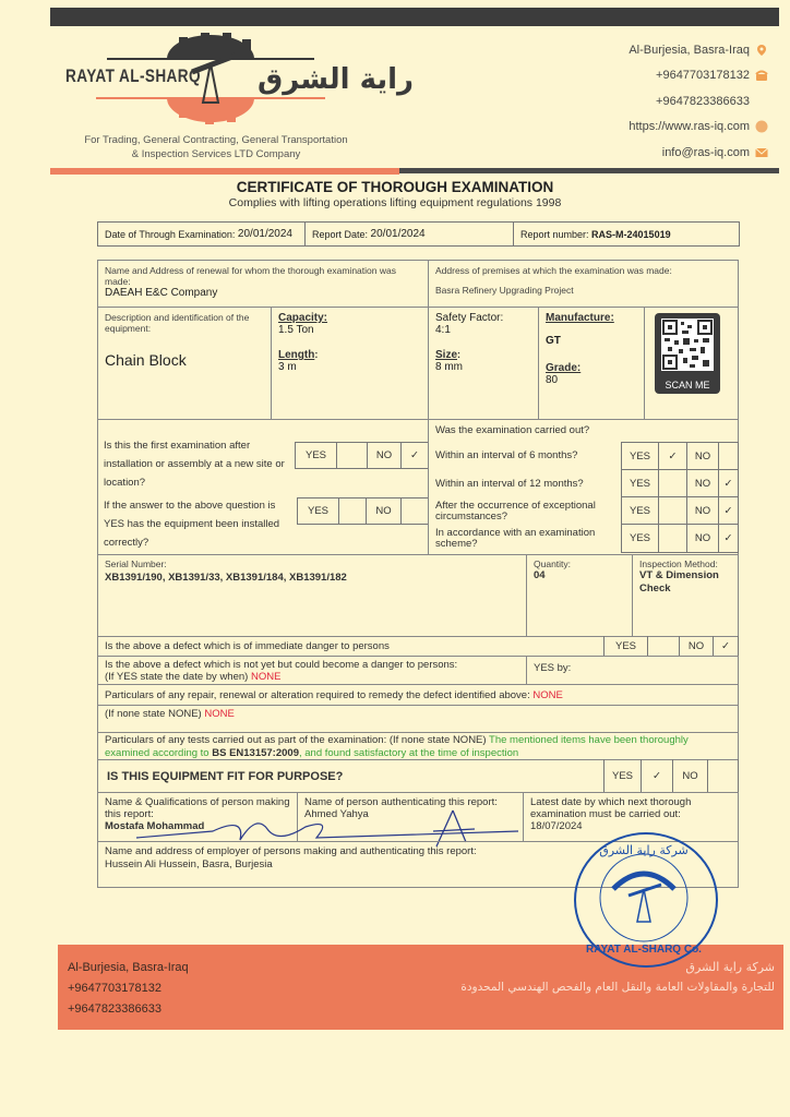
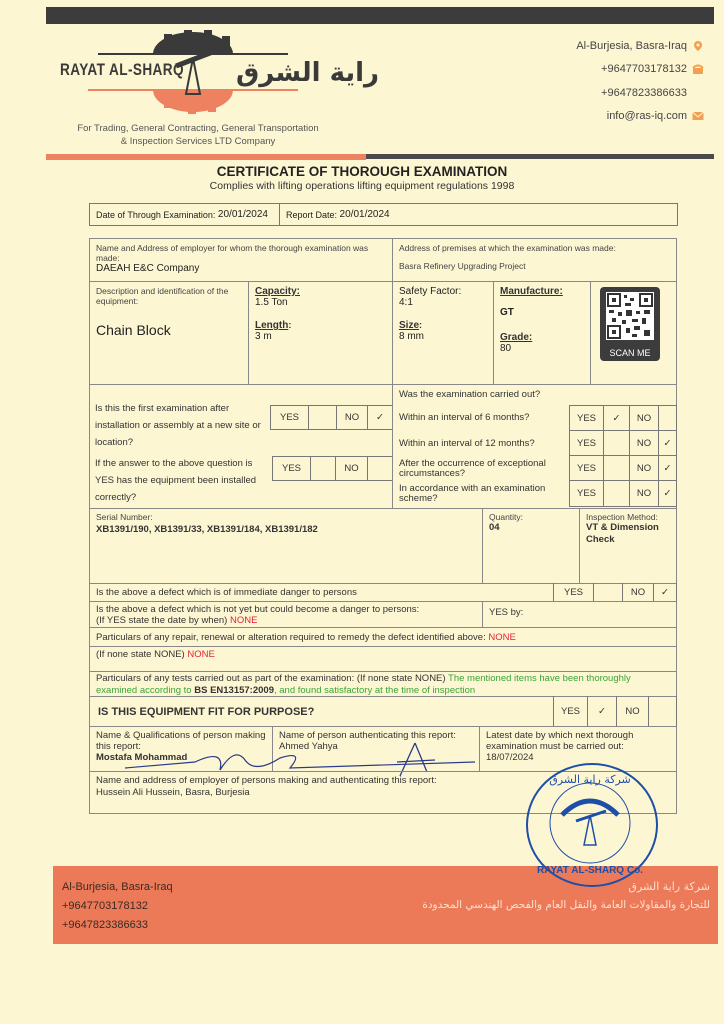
  RAYAT AL-SHARQ
  راية الشرق
  For Trading, General Contracting, General Transportation
  & Inspection Services LTD Company
  Al-Burjesia, Basra-Iraq
  +9647703178132
  +9647823386633
- https://www.ras-iq.com
  info@ras-iq.com
  CERTIFICATE OF THOROUGH EXAMINATION
  Complies with lifting operations lifting equipment regulations 1998
  Date of Through Examination:
  20/01/2024
  Report Date:
  20/01/2024
- Report number:
- RAS-M-24015019
- Name and Address of renewal for whom the thorough examination was made:
+ Name and Address of employer for whom the thorough examination was made:
  DAEAH E&C Company
  Address of premises at which the examination was made:
  Basra Refinery Upgrading Project
  Description and identification of the equipment:
  Chain Block
  Capacity:
  1.5 Ton
  Length:
  3 m
  Safety Factor:
  4:1
  Size:
  8 mm
  Manufacture:
  GT
  Grade:
  80
  SCAN ME
  Is this the first examination after installation or assembly at a new site or location?
  YES
  NO
  ✓
  If the answer to the above question is YES has the equipment been installed correctly?
  YES
  NO
  Was the examination carried out?
  Within an interval of 6 months?
  YES
  ✓
  NO
  Within an interval of 12 months?
  YES
  NO
  ✓
  After the occurrence of exceptional circumstances?
  YES
  NO
  ✓
  In accordance with an examination scheme?
  YES
  NO
  ✓
  Serial Number:
  XB1391/190, XB1391/33, XB1391/184, XB1391/182
  Quantity:
  04
  Inspection Method:
  VT & Dimension Check
  Is the above a defect which is of immediate danger to persons
  YES
  NO
  ✓
  Is the above a defect which is not yet but could become a danger to persons:
  (If YES state the date by when) NONE
  YES by:
  Particulars of any repair, renewal or alteration required to remedy the defect identified above:
  NONE
  (If none state NONE) NONE
  Particulars of any tests carried out as part of the examination: (If none state NONE) The mentioned items have been thoroughly examined according to BS EN13157:2009, and found satisfactory at the time of inspection
  IS THIS EQUIPMENT FIT FOR PURPOSE?
  YES
  ✓
  NO
  Name & Qualifications of person making this report:
  Mostafa Mohammad
  Name of person authenticating this report:
  Ahmed Yahya
  Latest date by which next thorough examination must be carried out:
  18/07/2024
  Name and address of employer of persons making and authenticating this report:
  Hussein Ali Hussein, Basra, Burjesia
  Al-Burjesia, Basra-Iraq
  +9647703178132
  +9647823386633
  شركة راية الشرق
  للتجارة والمقاولات العامة والنقل العام والفحص الهندسي المحدودة
  شركة راية الشرق
  RAYAT AL-SHARQ Co.
